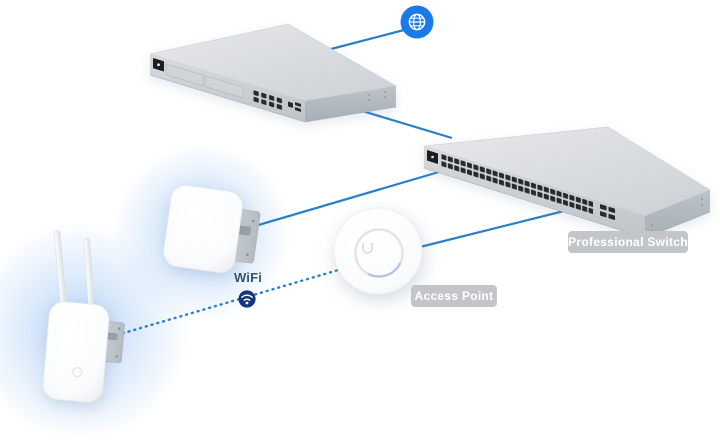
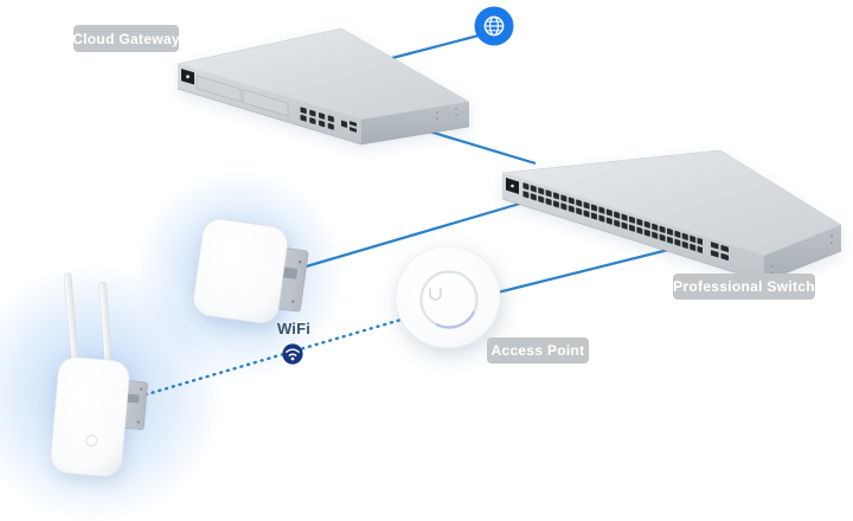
+ Cloud Gateway
  Professional Switch
  Access Point
  WiFi
